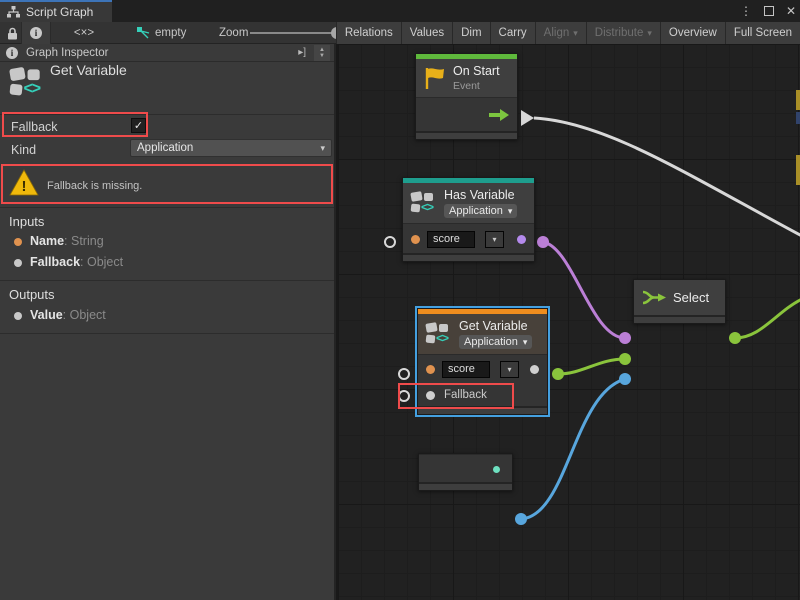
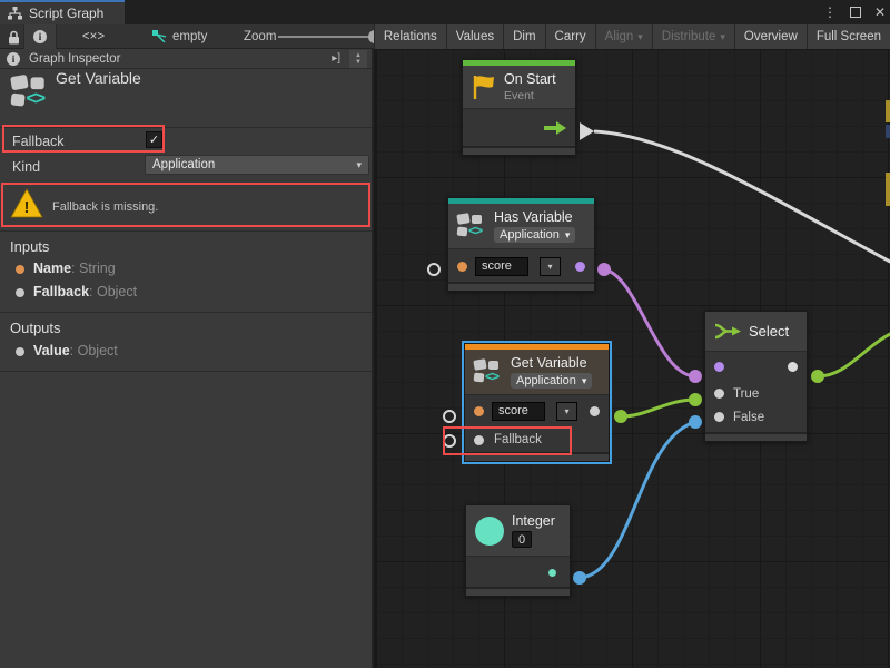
  Script Graph
  ⋮
  ✕
  i
  <×>
  empty
  Zoom
  Relations
  Values
  Dim
  Carry
  Align
  ▾
  Distribute
  ▾
  Overview
  Full Screen
  i
  Graph Inspector
  ▸]
  <>
  Get Variable
  Fallback
  ✓
  Kind
  Application
  ▾
  !
  Fallback is missing.
  Inputs
  Name: String
  Fallback: Object
  Outputs
  Value: Object
  On Start
  Event
  <>
  Has Variable
  Application
  ▾
  score
  ▾
  <>
  Get Variable
  Application
  ▾
  score
  ▾
  Fallback
  Select
+ True
+ False
+ Integer
+ 0
